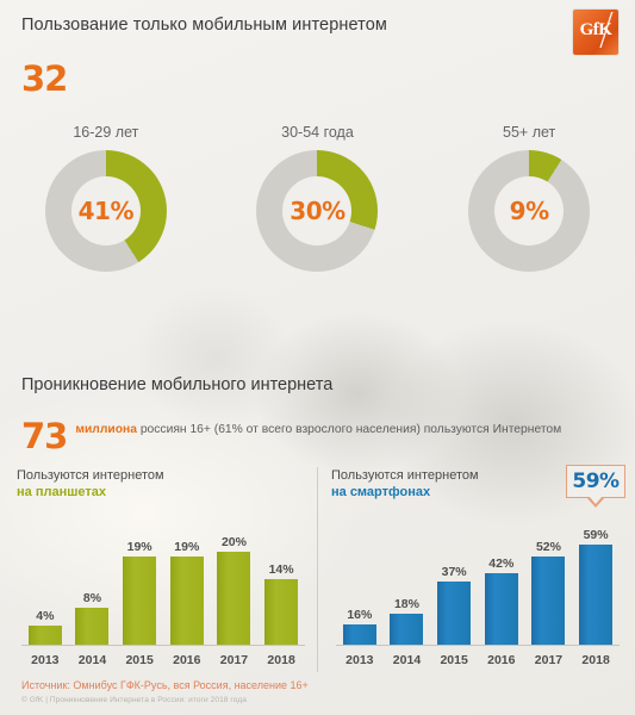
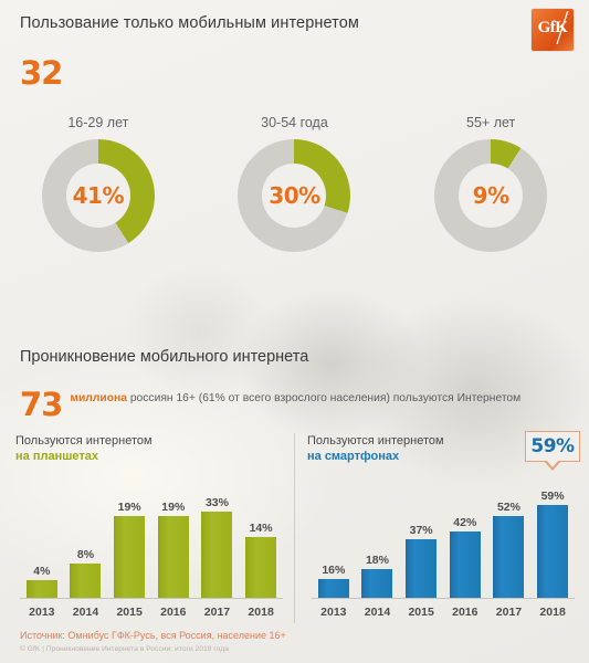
  Пользование только мобильным интернетом
  32
  16-29 лет
  41%
  30-54 года
  30%
  55+ лет
  9%
  Проникновение мобильного интернета
  73
  миллиона россиян 16+ (61% от всего взрослого населения) пользуются Интернетом
  Пользуются интернетом
  на планшетах
  4%
  8%
  19%
  19%
- 20%
+ 33%
  14%
  2013
  2014
  2015
  2016
  2017
  2018
  Пользуются интернетом
  на смартфонах
  59%
  16%
  18%
  37%
  42%
  52%
  59%
  2013
  2014
  2015
  2016
  2017
  2018
  Источник: Омнибус ГФК-Русь, вся Россия, население 16+
